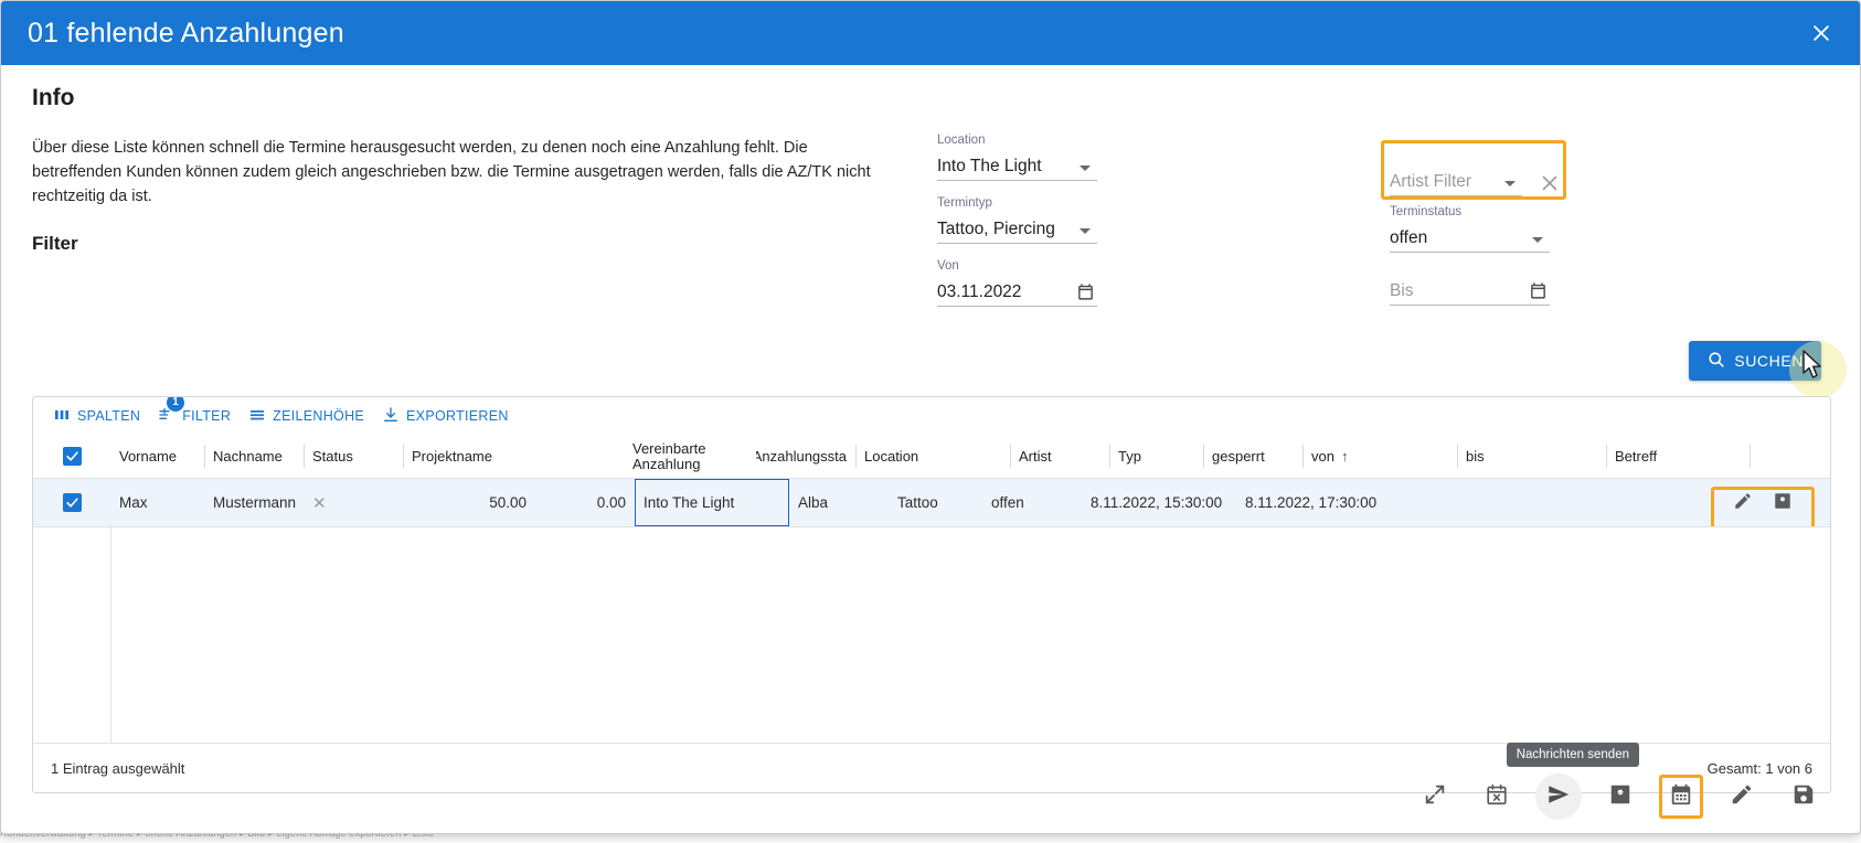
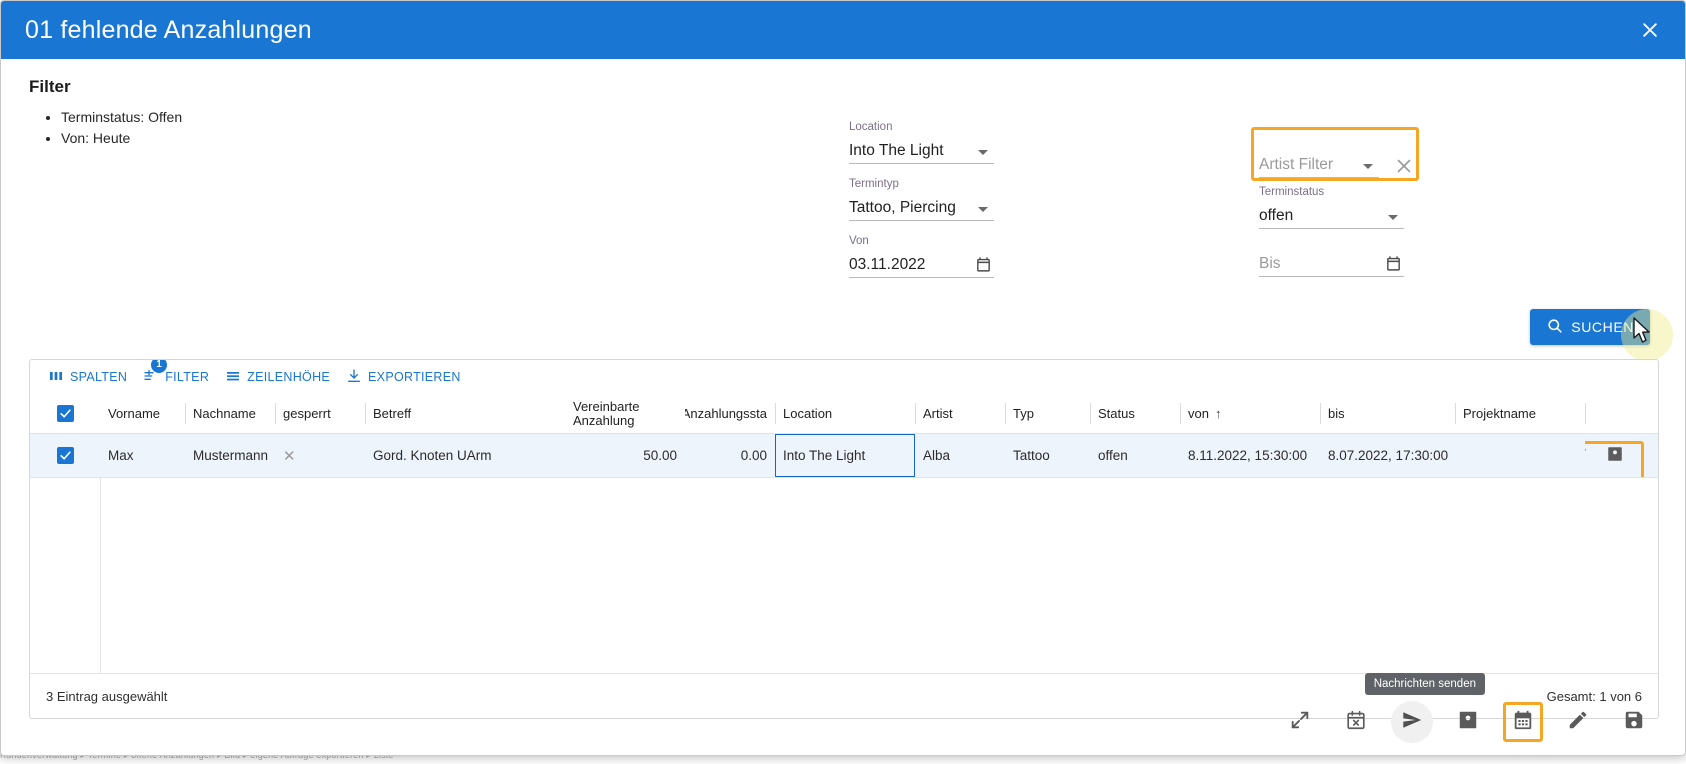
  01 fehlende Anzahlungen
- Info
- Über diese Liste können schnell die Termine herausgesucht werden, zu denen noch eine Anzahlung fehlt. Die betreffenden Kunden können zudem gleich angeschrieben bzw. die Termine ausgetragen werden, falls die AZ/TK nicht rechtzeitig da ist.
  Filter
+ Terminstatus: Offen
+ Von: Heute
  Location
  Into The Light
  Termintyp
  Tattoo, Piercing
  Von
  03.11.2022
  Artist Filter
  Terminstatus
  offen
  Bis
  SUCHEN
  SPALTEN
  1
  FILTER
  ZEILENHÖHE
  EXPORTIEREN
  Vorname
  Nachname
- Status
+ gesperrt
- Projektname
+ Betreff
  Vereinbarte Anzahlung
  Anzahlungssta
  Location
  Artist
  Typ
- gesperrt
+ Status
  von
  ↑
  bis
- Betreff
+ Projektname
  Max
  Mustermann
  ✕
+ Gord. Knoten UArm
  50.00
  0.00
  Into The Light
  Alba
  Tattoo
  offen
  8.11.2022, 15:30:00
- 8.11.2022, 17:30:00
+ 8.07.2022, 17:30:00
- 1 Eintrag ausgewählt
+ 3 Eintrag ausgewählt
  Gesamt: 1 von 6
  Nachrichten senden
